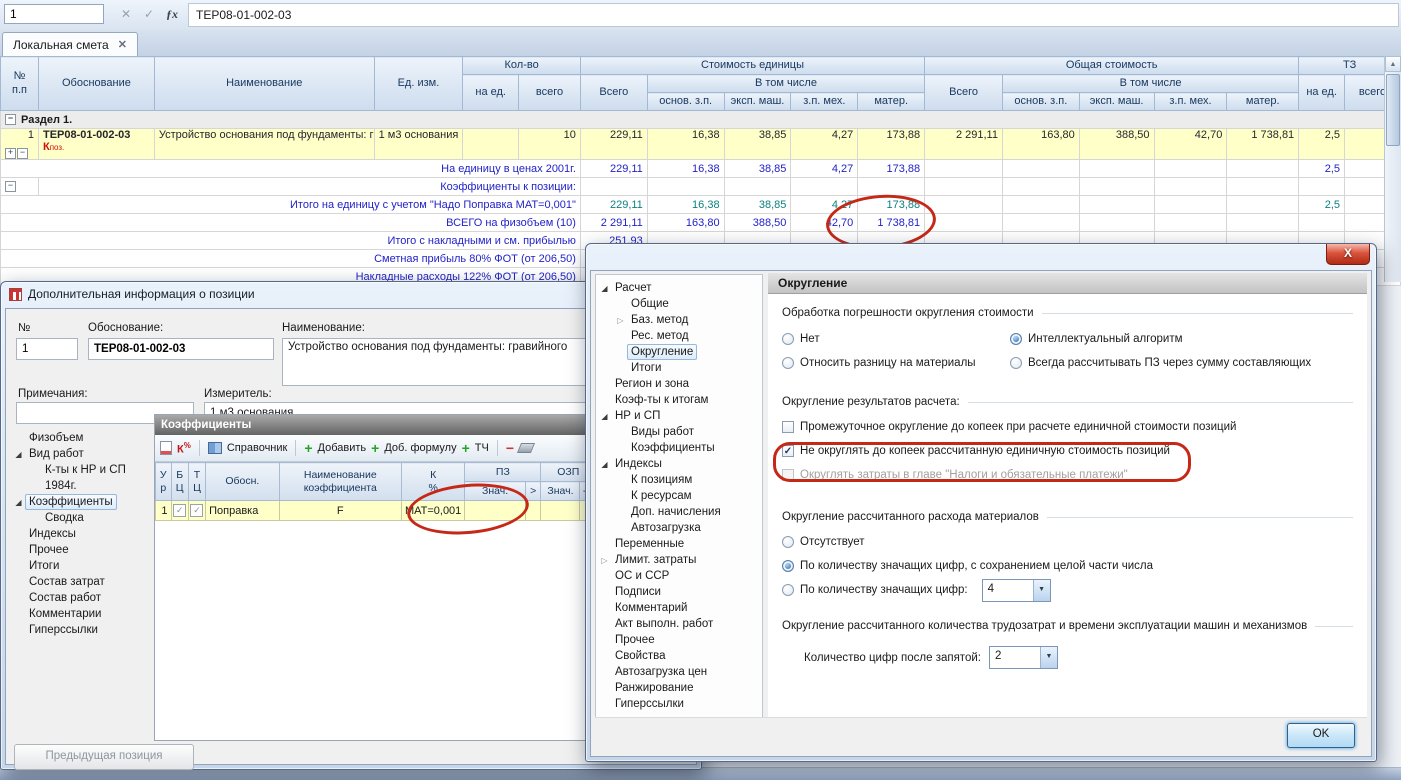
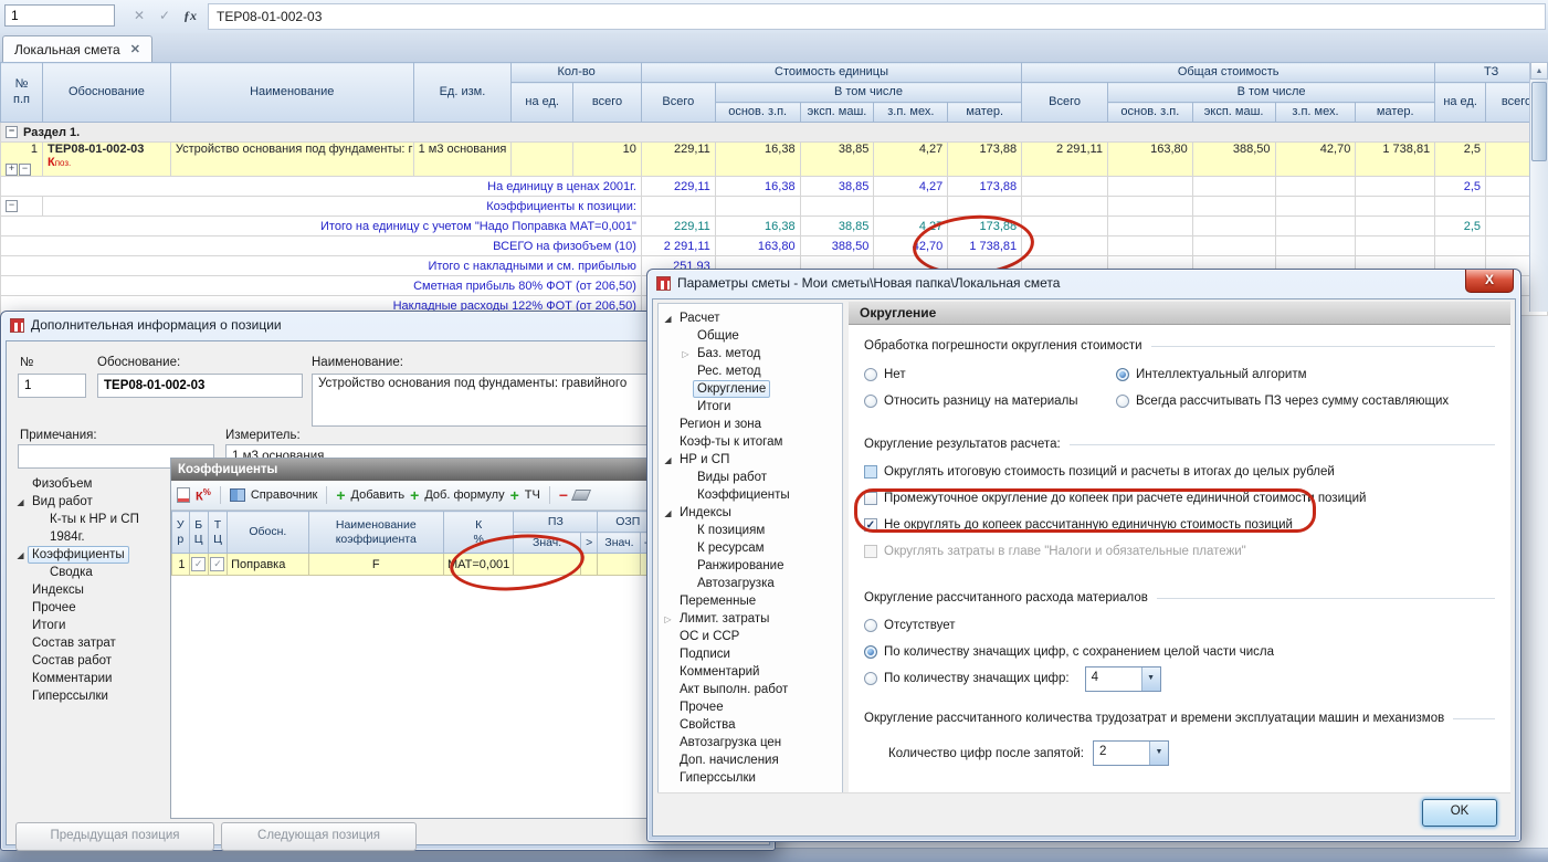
  1
  ✕
  ✓
  ƒx
  ТЕР08-01-002-03
  Локальная смета
  ✕
  № п.п	Обоснование	Наименование	Ед. изм.	Кол-во	Стоимость единицы	Общая стоимость	ТЗ
  на ед.	всего	Всего	В том числе	Всего	В том числе	на ед.	всег
  основ. з.п.	эксп. маш.	з.п. мех.	матер.	основ. з.п.	эксп. маш.	з.п. мех.	матер.
  − Раздел 1.
  1+ −	ТЕР08-01-002-03Кпоз.	Устройство основания под фундаменты: г	1 м3 основания		10	229,11	16,38	38,85	4,27	173,88	2 291,11	163,80	388,50	42,70	1 738,81	2,5
  На единицу в ценах 2001г.	229,11	16,38	38,85	4,27	173,88						2,5
  −	Коэффициенты к позиции:
  Итого на единицу с учетом "Надо Поправка МАТ=0,001"	229,11	16,38	38,85	4,27	173,88						2,5
  ВСЕГО на физобъем (10)	2 291,11	163,80	388,50	42,70	1 738,81
  Итого с накладными и см. прибылью	251,93
  Сметная прибыль 80% ФОТ (от 206,50)
  Накладные расходы 122% ФОТ (от 206,50)
  Дополнительная информация о позиции
  №
  Обоснование:
  Наименование:
  1
  ТЕР08-01-002-03
  Устройство основания под фундаменты: гравийного
  Примечания:
  Измеритель:
  1 м3 основания
  Физобъем
  ◢
  Вид работ
  К-ты к НР и СП
  1984г.
  ◢
  Коэффициенты
  Сводка
  Индексы
  Прочее
  Итоги
  Состав затрат
  Состав работ
  Комментарии
  Гиперссылки
  Коэффициенты
  К%
  Справочник
  +
  Добавить
  +
  Доб. формулу
  +
  ТЧ
  −
  У р	Б Ц	Т Ц	Обосн.	Наименование коэффициента	К %	ПЗ	ОЗП
  Знач.	>	Знач.
  1	✓	✓	Поправка	F	МАТ=0,001
  Предыдущая позиция
+ Следующая позиция
+ Параметры сметы - Мои сметы\Новая папка\Локальная смета
  X
  ◢
  Расчет
  Общие
  ▷
  Баз. метод
  Рес. метод
  Округление
  Итоги
  Регион и зона
  Коэф-ты к итогам
  ◢
  НР и СП
  Виды работ
  Коэффициенты
  ◢
  Индексы
  К позициям
  К ресурсам
- Доп. начисления
+ Ранжирование
  Автозагрузка
  Переменные
  ▷
  Лимит. затраты
  ОС и ССР
  Подписи
  Комментарий
  Акт выполн. работ
  Прочее
  Свойства
  Автозагрузка цен
- Ранжирование
+ Доп. начисления
  Гиперссылки
  Округление
  Обработка погрешности округления стоимости
  Нет
  Интеллектуальный алгоритм
  Относить разницу на материалы
  Всегда рассчитывать ПЗ через сумму составляющих
  Округление результатов расчета:
+ Округлять итоговую стоимость позиций и расчеты в итогах до целых рублей
  Промежуточное округление до копеек при расчете единичной стоимости позиций
  ✓
  Не округлять до копеек рассчитанную единичную стоимость позиций
  Округлять затраты в главе "Налоги и обязательные платежи"
  Округление рассчитанного расхода материалов
  Отсутствует
  По количеству значащих цифр, с сохранением целой части числа
  По количеству значащих цифр:
  4
  Округление рассчитанного количества трудозатрат и времени эксплуатации машин и механизмов
  Количество цифр после запятой:
  2
  OK
